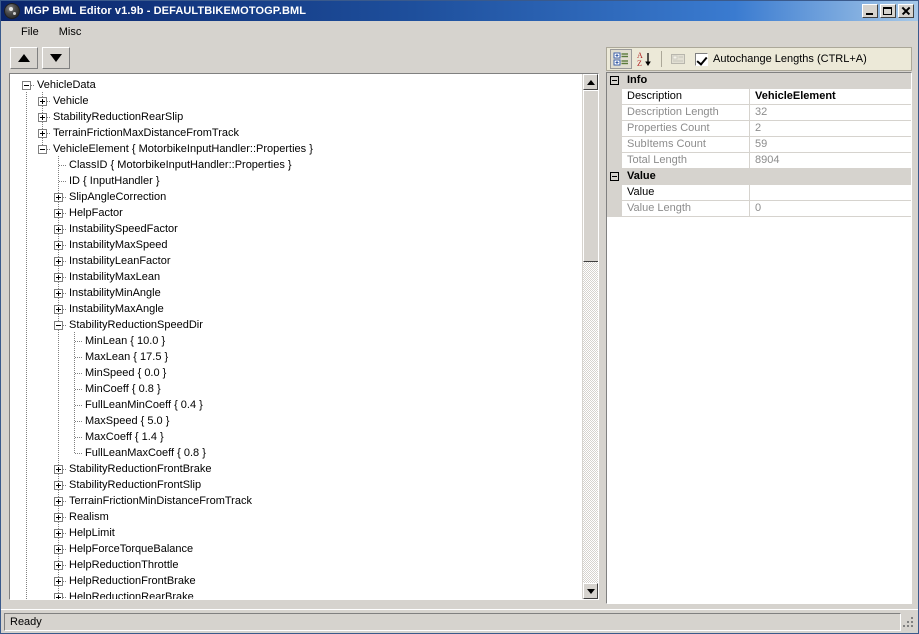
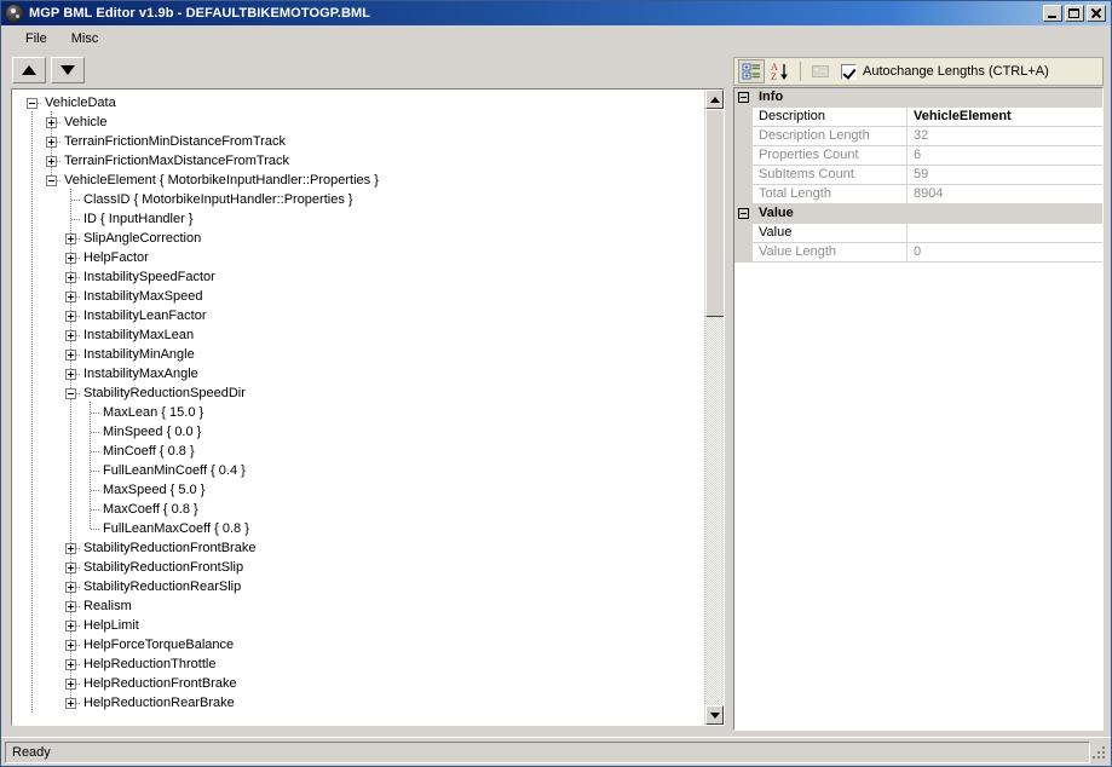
  MGP BML Editor v1.9b - DEFAULTBIKEMOTOGP.BML
  File
  Misc
  VehicleData
  Vehicle
- StabilityReductionRearSlip
+ TerrainFrictionMinDistanceFromTrack
  TerrainFrictionMaxDistanceFromTrack
  VehicleElement { MotorbikeInputHandler::Properties }
  ClassID { MotorbikeInputHandler::Properties }
  ID { InputHandler }
  SlipAngleCorrection
  HelpFactor
  InstabilitySpeedFactor
  InstabilityMaxSpeed
  InstabilityLeanFactor
  InstabilityMaxLean
  InstabilityMinAngle
  InstabilityMaxAngle
  StabilityReductionSpeedDir
- MinLean { 10.0 }
- MaxLean { 17.5 }
+ MaxLean { 15.0 }
  MinSpeed { 0.0 }
  MinCoeff { 0.8 }
  FullLeanMinCoeff { 0.4 }
  MaxSpeed { 5.0 }
- MaxCoeff { 1.4 }
+ MaxCoeff { 0.8 }
  FullLeanMaxCoeff { 0.8 }
  StabilityReductionFrontBrake
  StabilityReductionFrontSlip
- TerrainFrictionMinDistanceFromTrack
+ StabilityReductionRearSlip
  Realism
  HelpLimit
  HelpForceTorqueBalance
  HelpReductionThrottle
  HelpReductionFrontBrake
  HelpReductionRearBrake
  A
  Z
  Autochange Lengths (CTRL+A)
  Info
  Description
  VehicleElement
  Description Length
  32
  Properties Count
- 2
+ 6
  SubItems Count
  59
  Total Length
  8904
  Value
  Value
  Value Length
  0
  Ready
